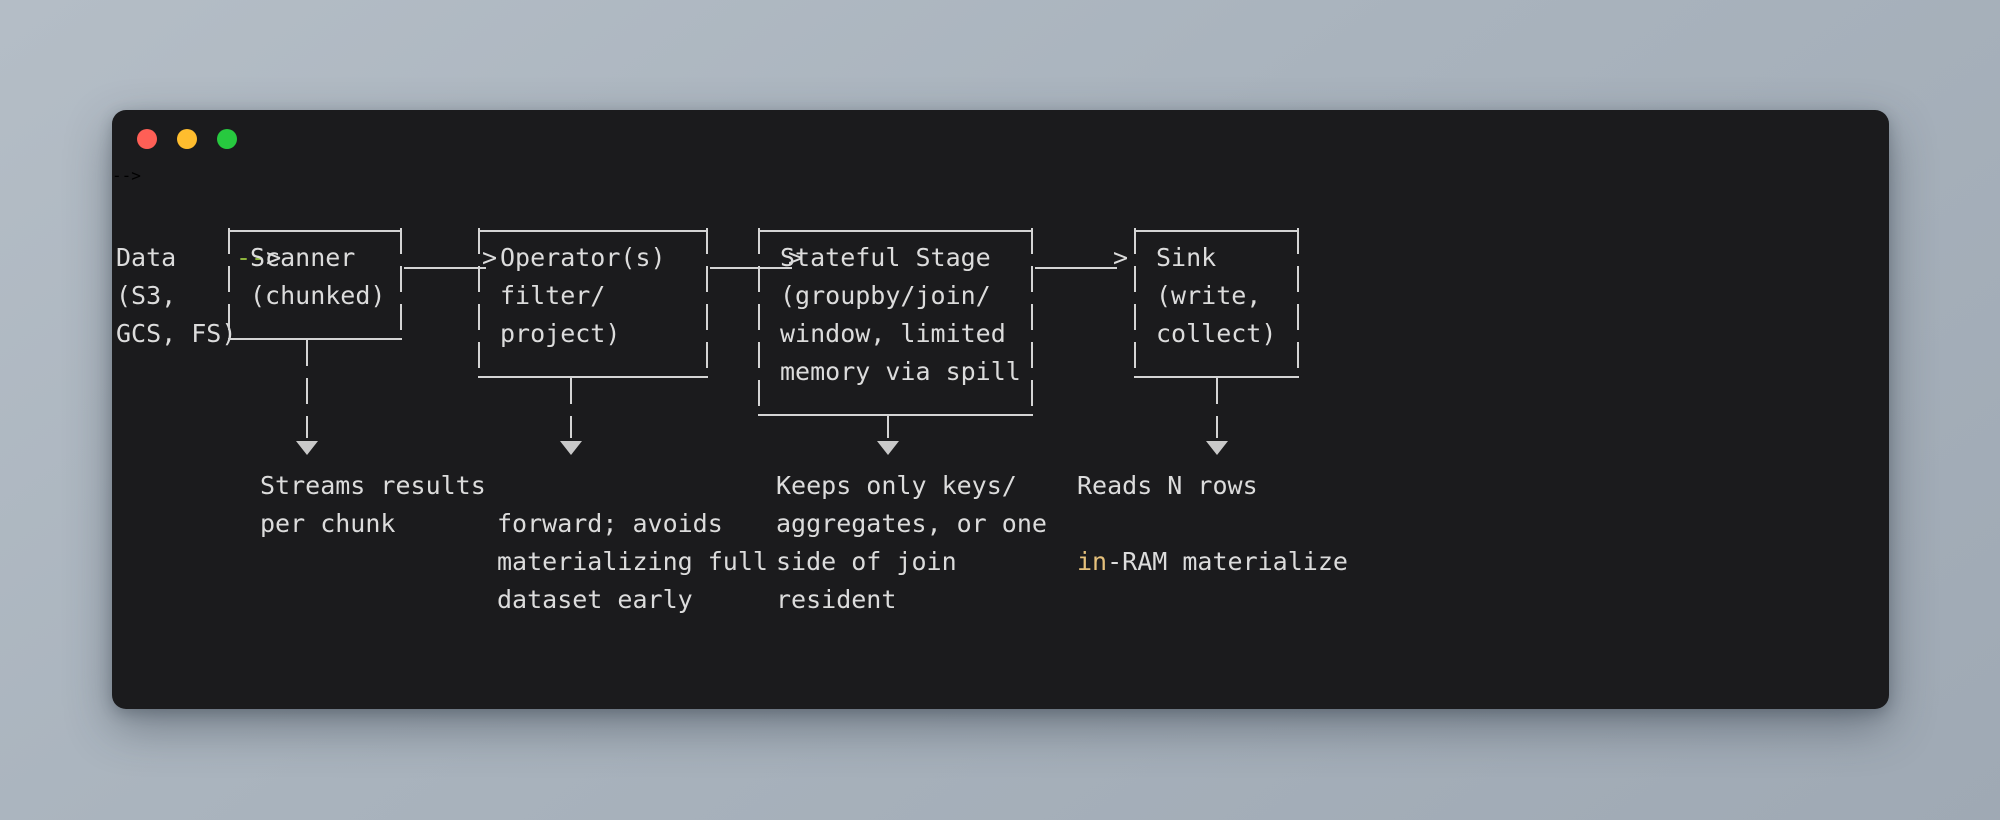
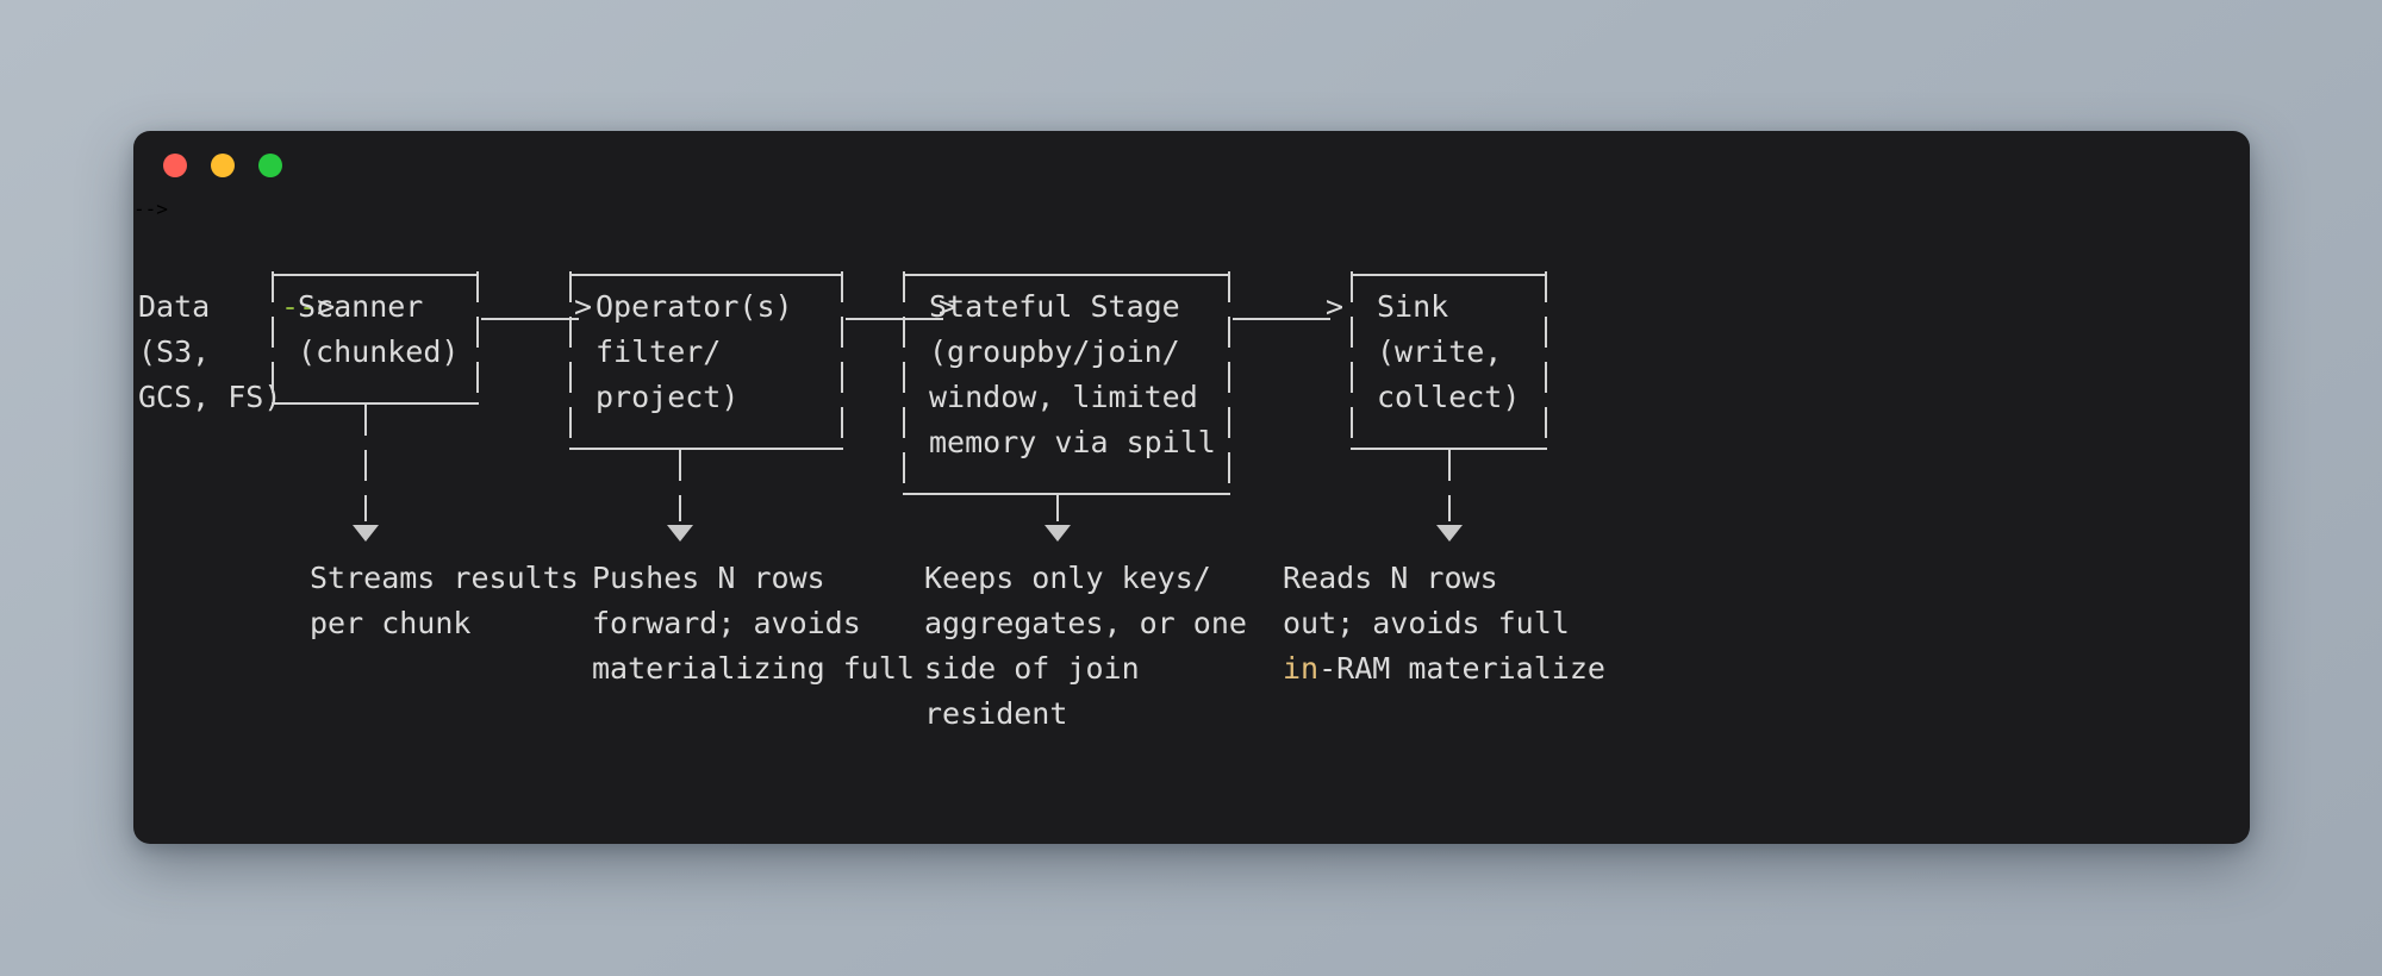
  Data
  (S3,
  GCS, FS
  -->
  -->
  Scanner
  (chunked)
  >
  Streams results
  per chunk
  Operator(s)
  filter/
  project)
  >
+ Pushes N rows
  forward; avoids
  materializing full
- dataset early
  Stateful Stage
  (groupby/join/
  window, limited
  memory via spill
  >
  Keeps only keys/
  aggregates, or one
  side of join
  resident
  Sink
  (write,
  collect)
  Reads N rows
+ out; avoids full
  in-RAM materialize
